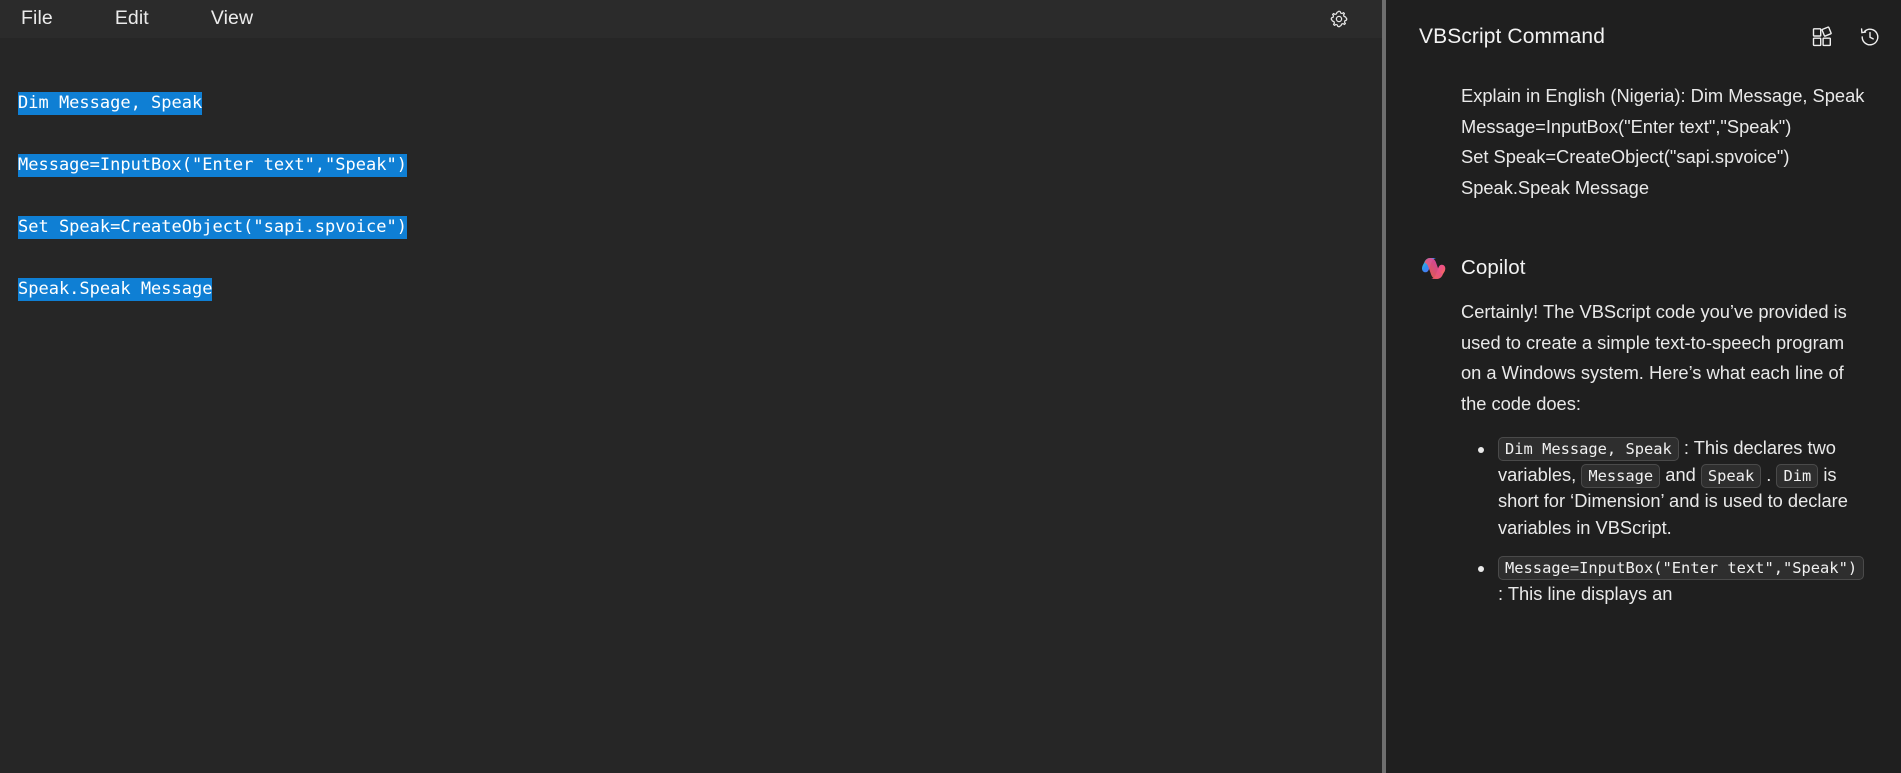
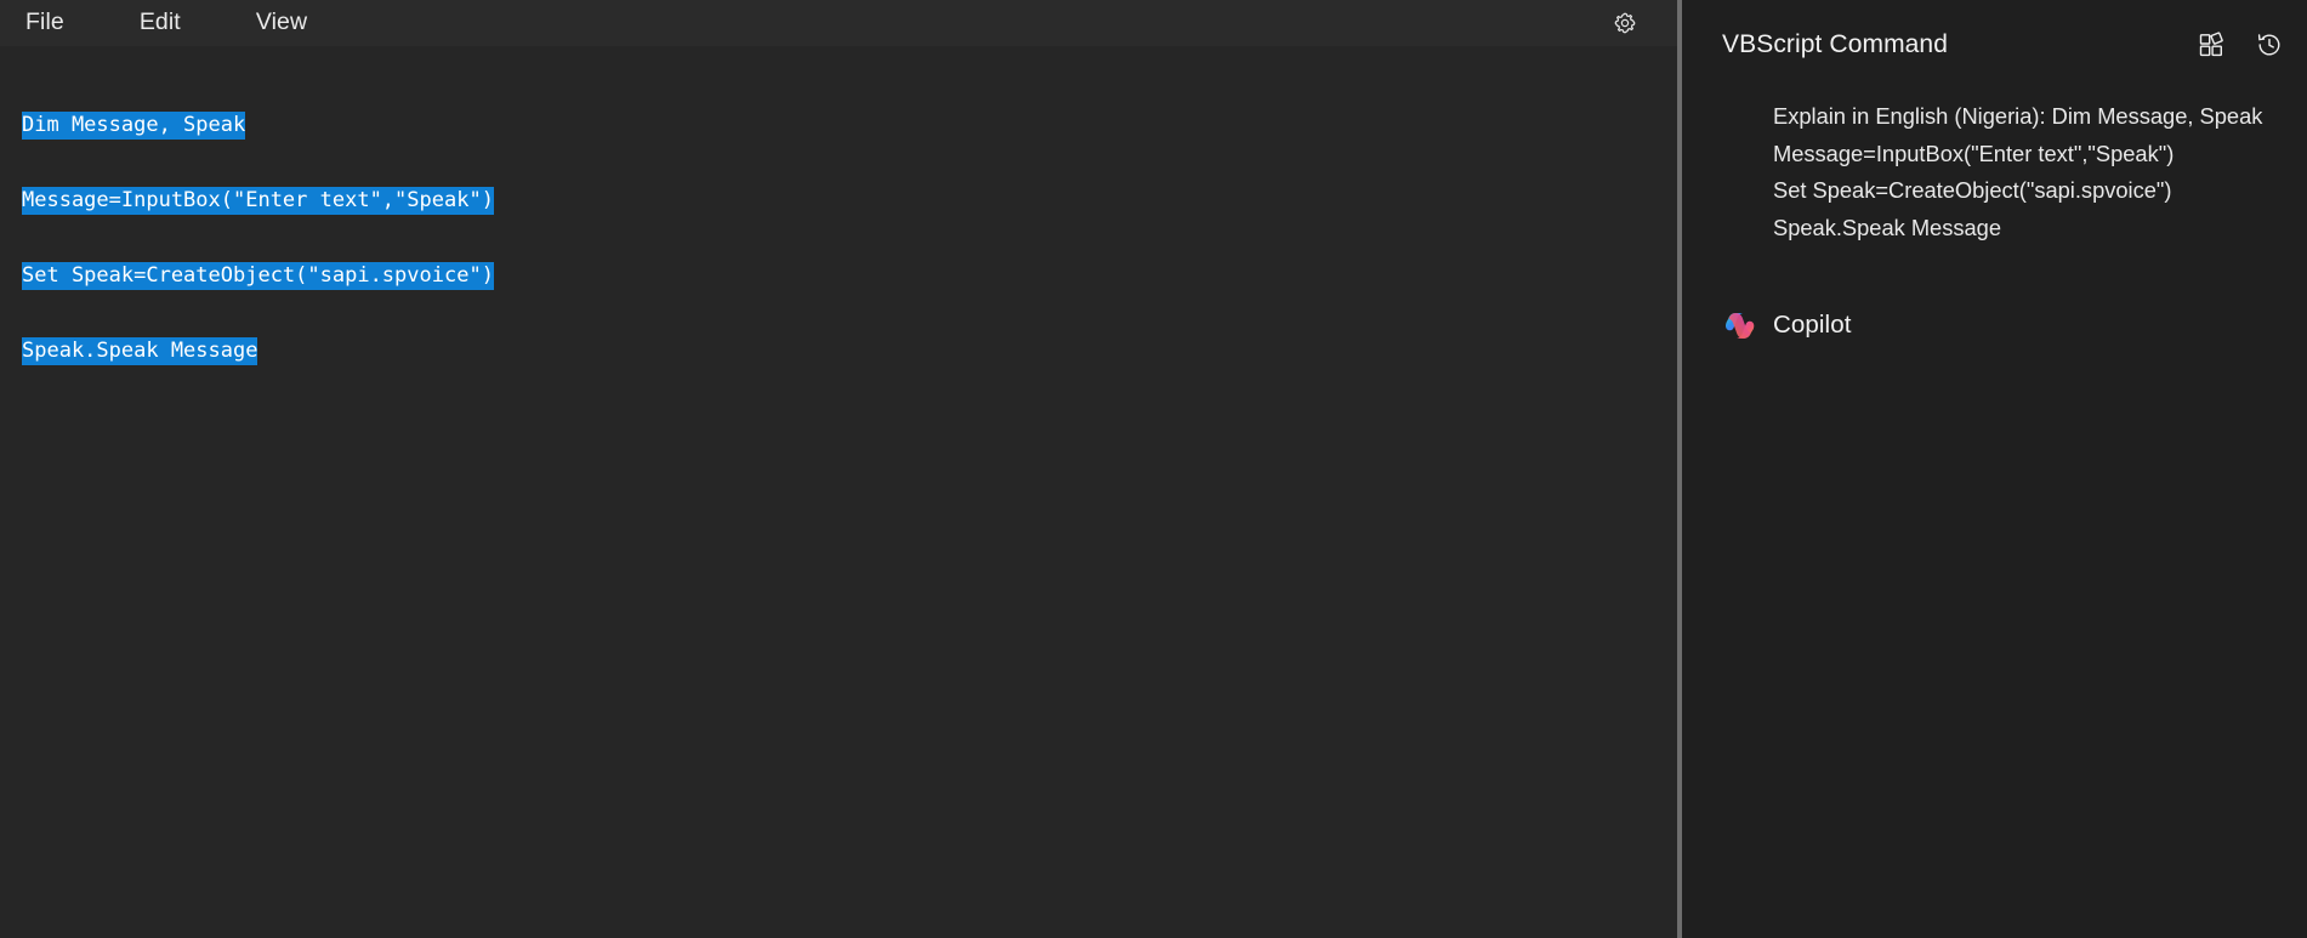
  File
  Edit
  View
  Dim Message, Speak
  Message=InputBox("Enter text","Speak")
  Set Speak=CreateObject("sapi.spvoice")
  Speak.Speak Message
  VBScript Command
  Explain in English (Nigeria): Dim Message, Speak
  Message=InputBox("Enter text","Speak")
  Set Speak=CreateObject("sapi.spvoice")
  Speak.Speak Message
  Copilot
- Certainly! The VBScript code you’ve provided is used to create a simple text-to-speech program on a Windows system. Here’s what each line of the code does:
- Dim Message, Speak : This declares two variables, Message and Speak . Dim is short for ‘Dimension’ and is used to declare variables in VBScript.
- Message=InputBox("Enter text","Speak") : This line displays an
